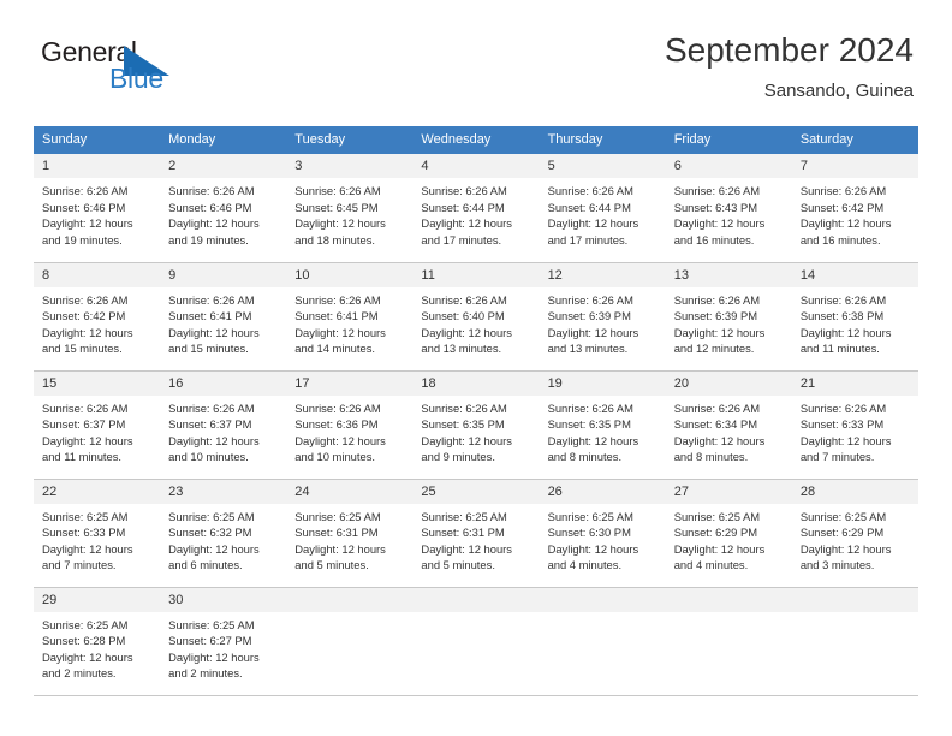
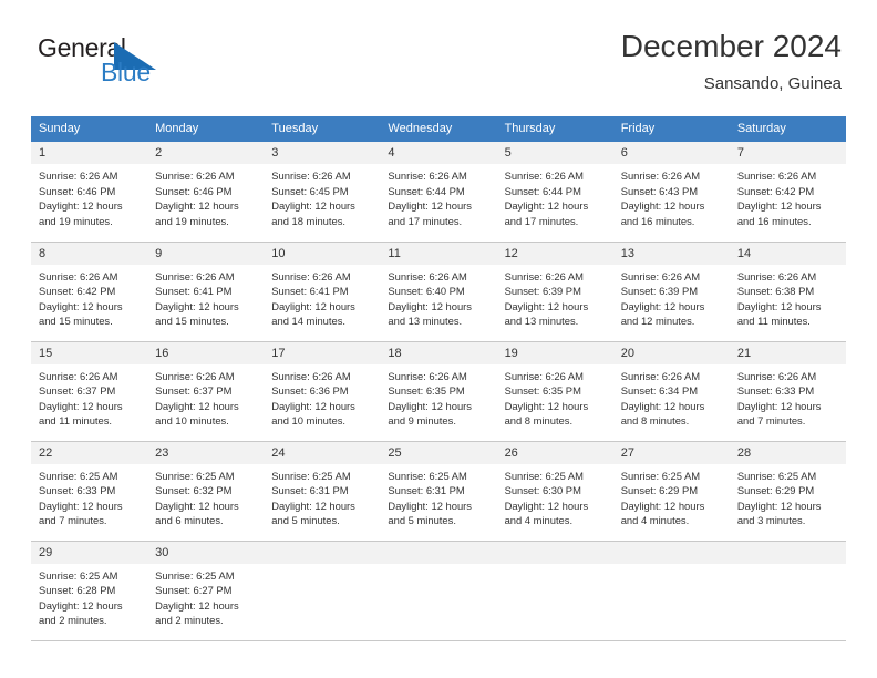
  General
  Blue
- September 2024
+ December 2024
  Sansando, Guinea
  Sunday	Monday	Tuesday	Wednesday	Thursday	Friday	Saturday
  1 Sunrise: 6:26 AM Sunset: 6:46 PM Daylight: 12 hours and 19 minutes.	2 Sunrise: 6:26 AM Sunset: 6:46 PM Daylight: 12 hours and 19 minutes.	3 Sunrise: 6:26 AM Sunset: 6:45 PM Daylight: 12 hours and 18 minutes.	4 Sunrise: 6:26 AM Sunset: 6:44 PM Daylight: 12 hours and 17 minutes.	5 Sunrise: 6:26 AM Sunset: 6:44 PM Daylight: 12 hours and 17 minutes.	6 Sunrise: 6:26 AM Sunset: 6:43 PM Daylight: 12 hours and 16 minutes.	7 Sunrise: 6:26 AM Sunset: 6:42 PM Daylight: 12 hours and 16 minutes.
  8 Sunrise: 6:26 AM Sunset: 6:42 PM Daylight: 12 hours and 15 minutes.	9 Sunrise: 6:26 AM Sunset: 6:41 PM Daylight: 12 hours and 15 minutes.	10 Sunrise: 6:26 AM Sunset: 6:41 PM Daylight: 12 hours and 14 minutes.	11 Sunrise: 6:26 AM Sunset: 6:40 PM Daylight: 12 hours and 13 minutes.	12 Sunrise: 6:26 AM Sunset: 6:39 PM Daylight: 12 hours and 13 minutes.	13 Sunrise: 6:26 AM Sunset: 6:39 PM Daylight: 12 hours and 12 minutes.	14 Sunrise: 6:26 AM Sunset: 6:38 PM Daylight: 12 hours and 11 minutes.
  15 Sunrise: 6:26 AM Sunset: 6:37 PM Daylight: 12 hours and 11 minutes.	16 Sunrise: 6:26 AM Sunset: 6:37 PM Daylight: 12 hours and 10 minutes.	17 Sunrise: 6:26 AM Sunset: 6:36 PM Daylight: 12 hours and 10 minutes.	18 Sunrise: 6:26 AM Sunset: 6:35 PM Daylight: 12 hours and 9 minutes.	19 Sunrise: 6:26 AM Sunset: 6:35 PM Daylight: 12 hours and 8 minutes.	20 Sunrise: 6:26 AM Sunset: 6:34 PM Daylight: 12 hours and 8 minutes.	21 Sunrise: 6:26 AM Sunset: 6:33 PM Daylight: 12 hours and 7 minutes.
  22 Sunrise: 6:25 AM Sunset: 6:33 PM Daylight: 12 hours and 7 minutes.	23 Sunrise: 6:25 AM Sunset: 6:32 PM Daylight: 12 hours and 6 minutes.	24 Sunrise: 6:25 AM Sunset: 6:31 PM Daylight: 12 hours and 5 minutes.	25 Sunrise: 6:25 AM Sunset: 6:31 PM Daylight: 12 hours and 5 minutes.	26 Sunrise: 6:25 AM Sunset: 6:30 PM Daylight: 12 hours and 4 minutes.	27 Sunrise: 6:25 AM Sunset: 6:29 PM Daylight: 12 hours and 4 minutes.	28 Sunrise: 6:25 AM Sunset: 6:29 PM Daylight: 12 hours and 3 minutes.
  29 Sunrise: 6:25 AM Sunset: 6:28 PM Daylight: 12 hours and 2 minutes.	30 Sunrise: 6:25 AM Sunset: 6:27 PM Daylight: 12 hours and 2 minutes.
